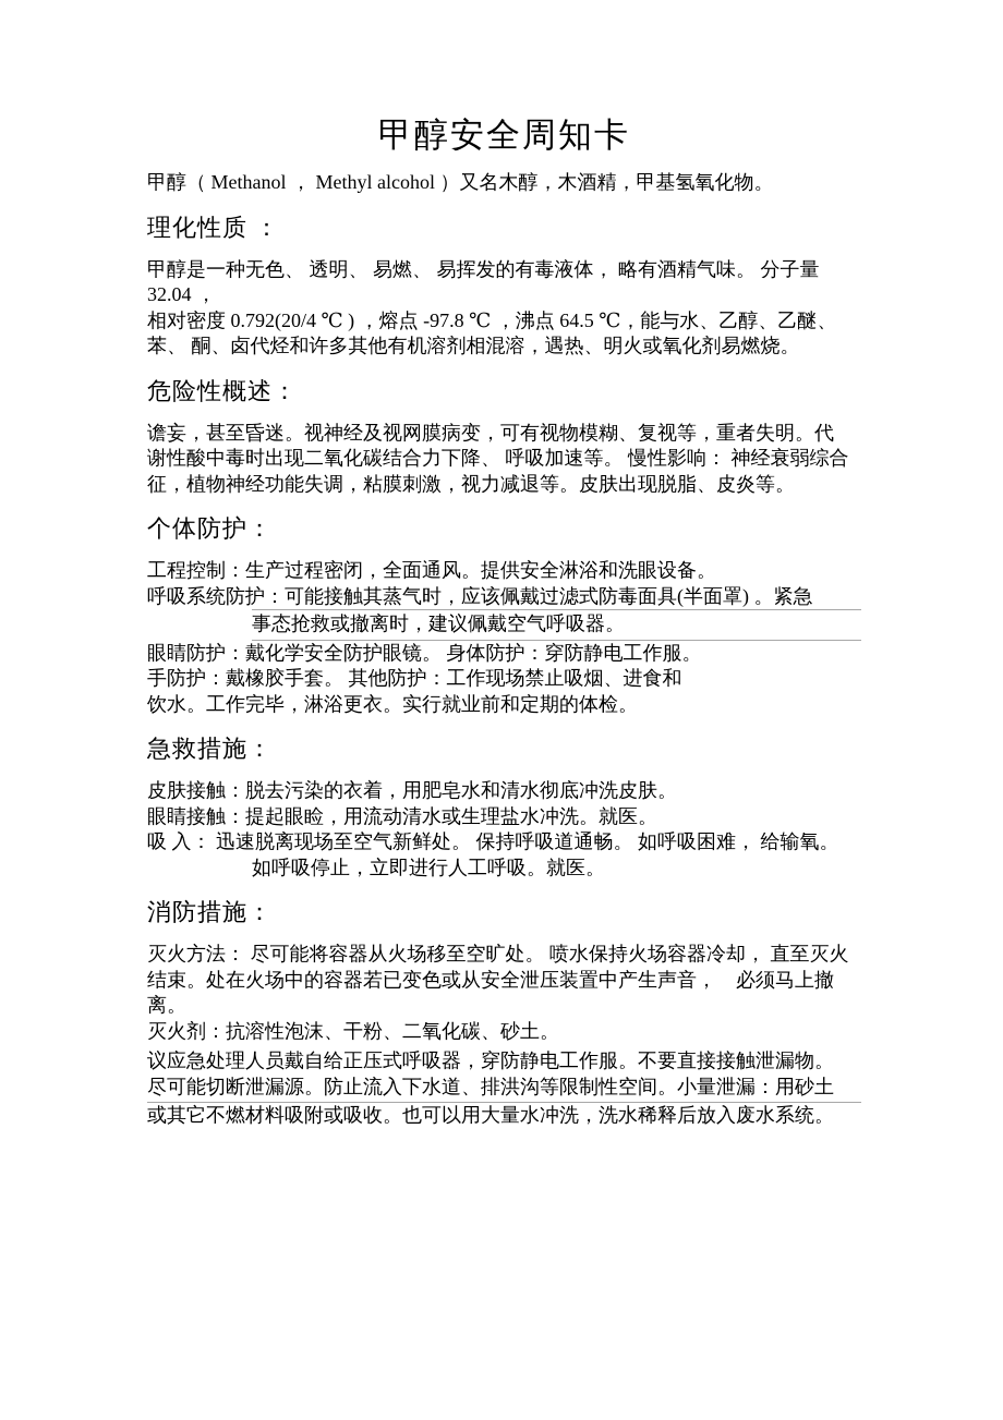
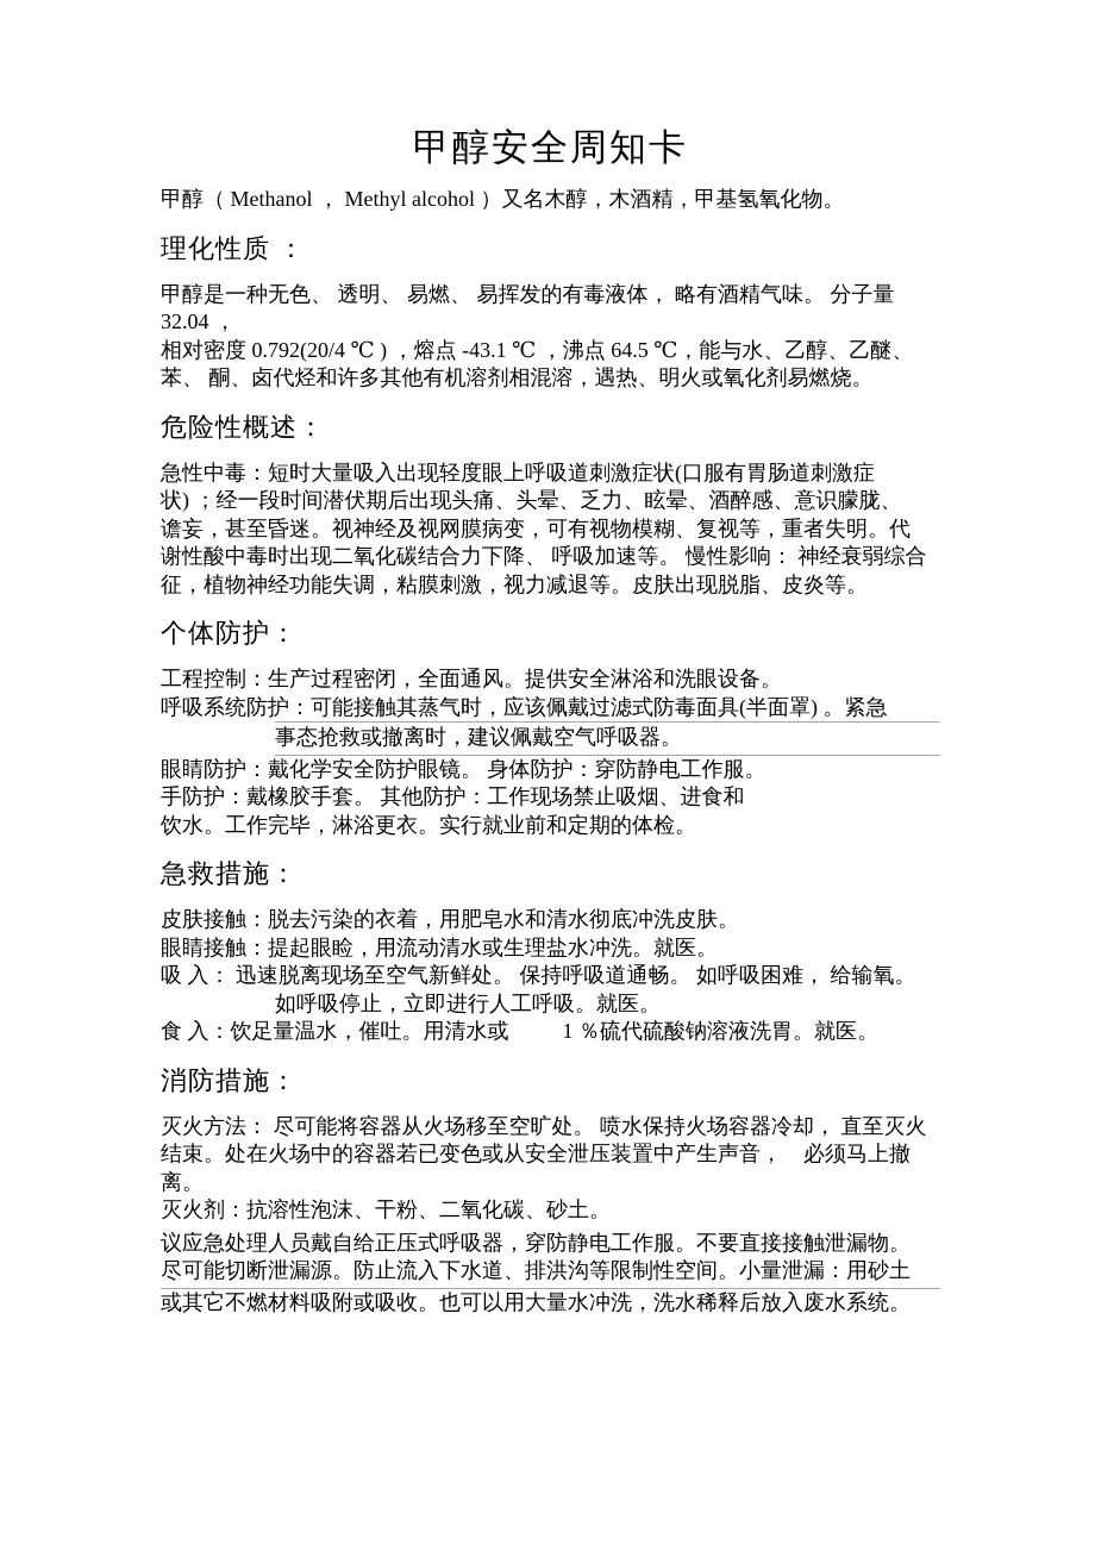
  甲醇安全周知卡
  甲醇（ Methanol ， Methyl alcohol ）又名木醇，木酒精，甲基氢氧化物。
  理化性质 ：
  甲醇是一种无色、 透明、 易燃、 易挥发的有毒液体， 略有酒精气味。 分子量
  32.04 ，
- 相对密度 0.792(20/4 ℃ ) ，熔点 -97.8 ℃ ，沸点 64.5 ℃，能与水、乙醇、乙醚、
+ 相对密度 0.792(20/4 ℃ ) ，熔点 -43.1 ℃ ，沸点 64.5 ℃，能与水、乙醇、乙醚、
  苯、 酮、卤代烃和许多其他有机溶剂相混溶，遇热、明火或氧化剂易燃烧。
  危险性概述：
+ 急性中毒：短时大量吸入出现轻度眼上呼吸道刺激症状(口服有胃肠道刺激症
+ 状) ；经一段时间潜伏期后出现头痛、头晕、乏力、眩晕、酒醉感、意识朦胧、
  谵妄，甚至昏迷。视神经及视网膜病变，可有视物模糊、复视等，重者失明。代
  谢性酸中毒时出现二氧化碳结合力下降、 呼吸加速等。 慢性影响： 神经衰弱综合
  征，植物神经功能失调，粘膜刺激，视力减退等。皮肤出现脱脂、皮炎等。
  个体防护：
  工程控制：生产过程密闭，全面通风。提供安全淋浴和洗眼设备。
  呼吸系统防护：可能接触其蒸气时，应该佩戴过滤式防毒面具(半面罩) 。紧急
  事态抢救或撤离时，建议佩戴空气呼吸器。
  眼睛防护：戴化学安全防护眼镜。 身体防护：穿防静电工作服。
  手防护：戴橡胶手套。 其他防护：工作现场禁止吸烟、进食和
  饮水。工作完毕，淋浴更衣。实行就业前和定期的体检。
  急救措施：
  皮肤接触：脱去污染的衣着，用肥皂水和清水彻底冲洗皮肤。
  眼睛接触：提起眼睑，用流动清水或生理盐水冲洗。就医。
  吸 入： 迅速脱离现场至空气新鲜处。 保持呼吸道通畅。 如呼吸困难， 给输氧。
  如呼吸停止，立即进行人工呼吸。就医。
+ 食 入：饮足量温水，催吐。用清水或 1 ％硫代硫酸钠溶液洗胃。就医。
  消防措施：
  灭火方法： 尽可能将容器从火场移至空旷处。 喷水保持火场容器冷却， 直至灭火
  结束。处在火场中的容器若已变色或从安全泄压装置中产生声音， 必须马上撤离。
  灭火剂：抗溶性泡沫、干粉、二氧化碳、砂土。
  议应急处理人员戴自给正压式呼吸器，穿防静电工作服。不要直接接触泄漏物。
  尽可能切断泄漏源。防止流入下水道、排洪沟等限制性空间。小量泄漏：用砂土
  或其它不燃材料吸附或吸收。也可以用大量水冲洗，洗水稀释后放入废水系统。
